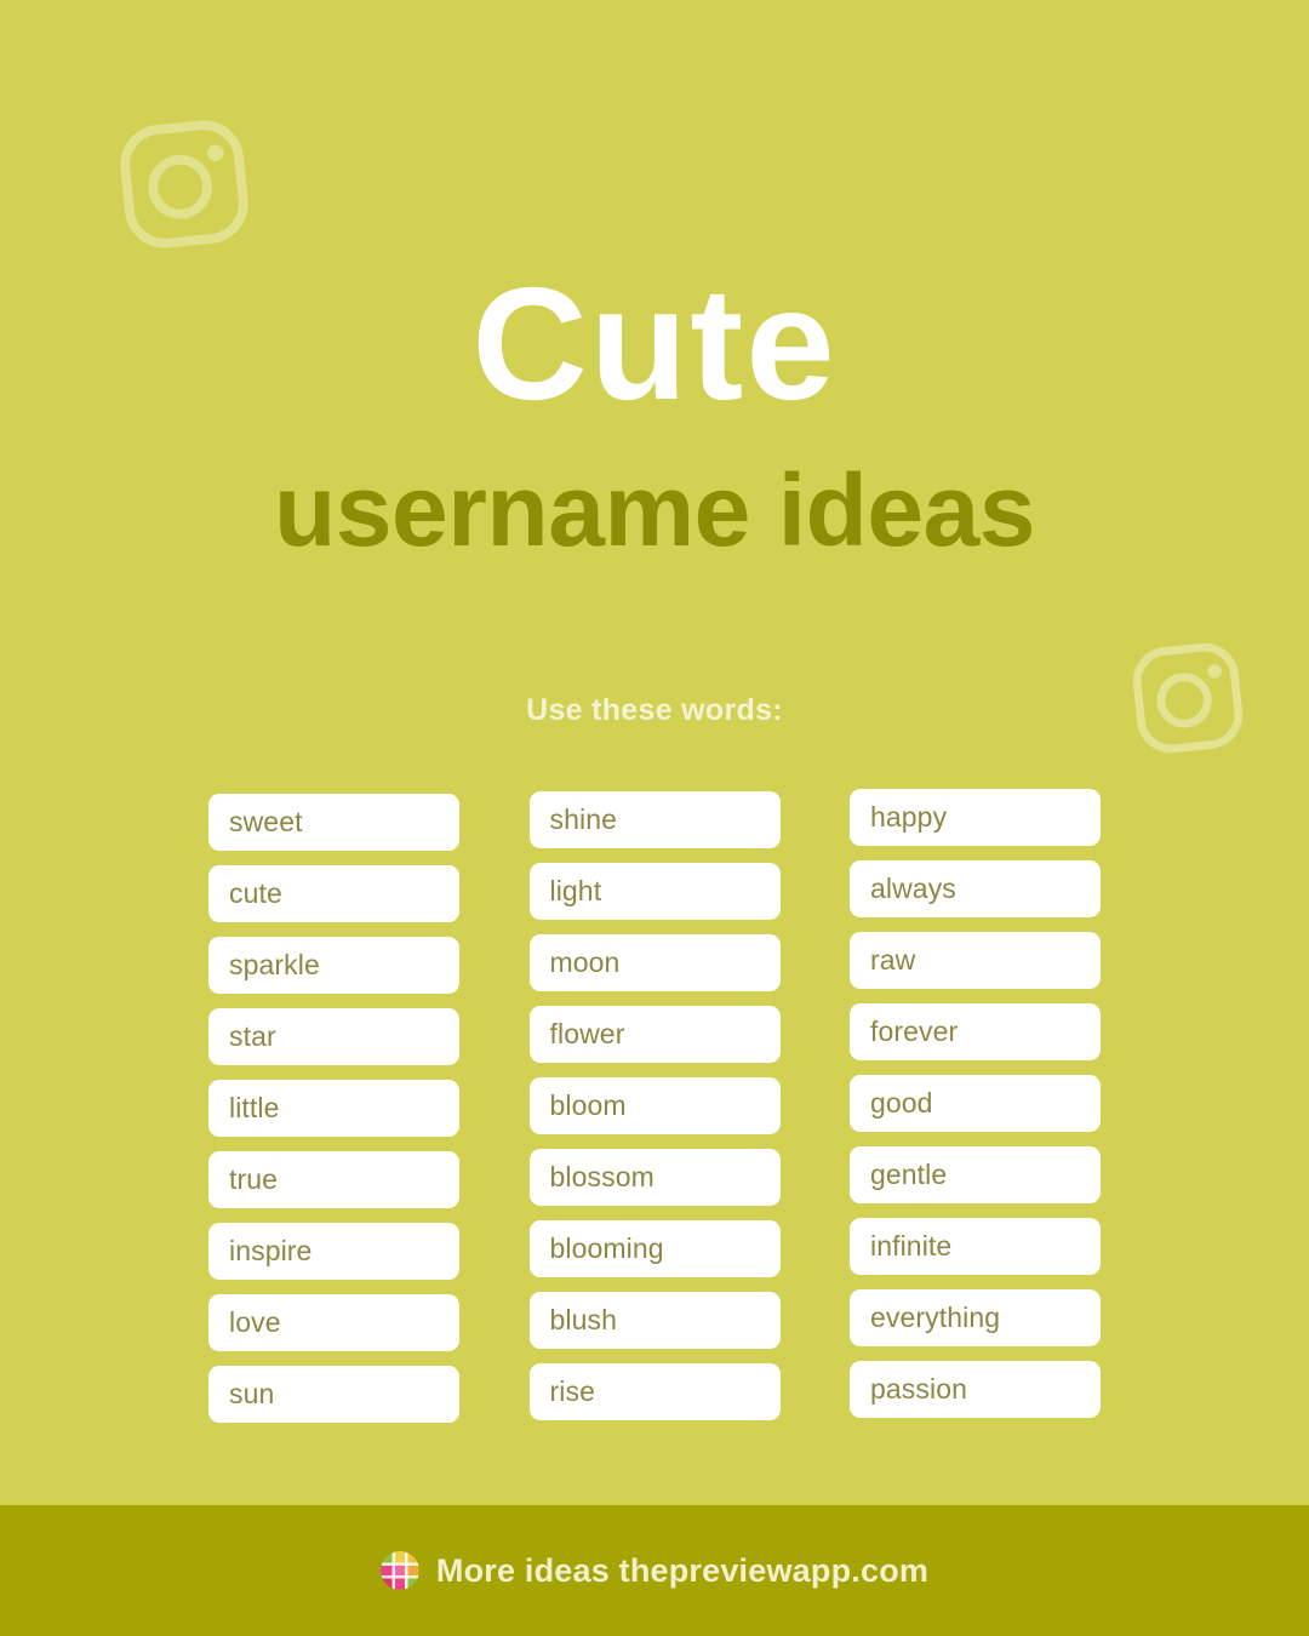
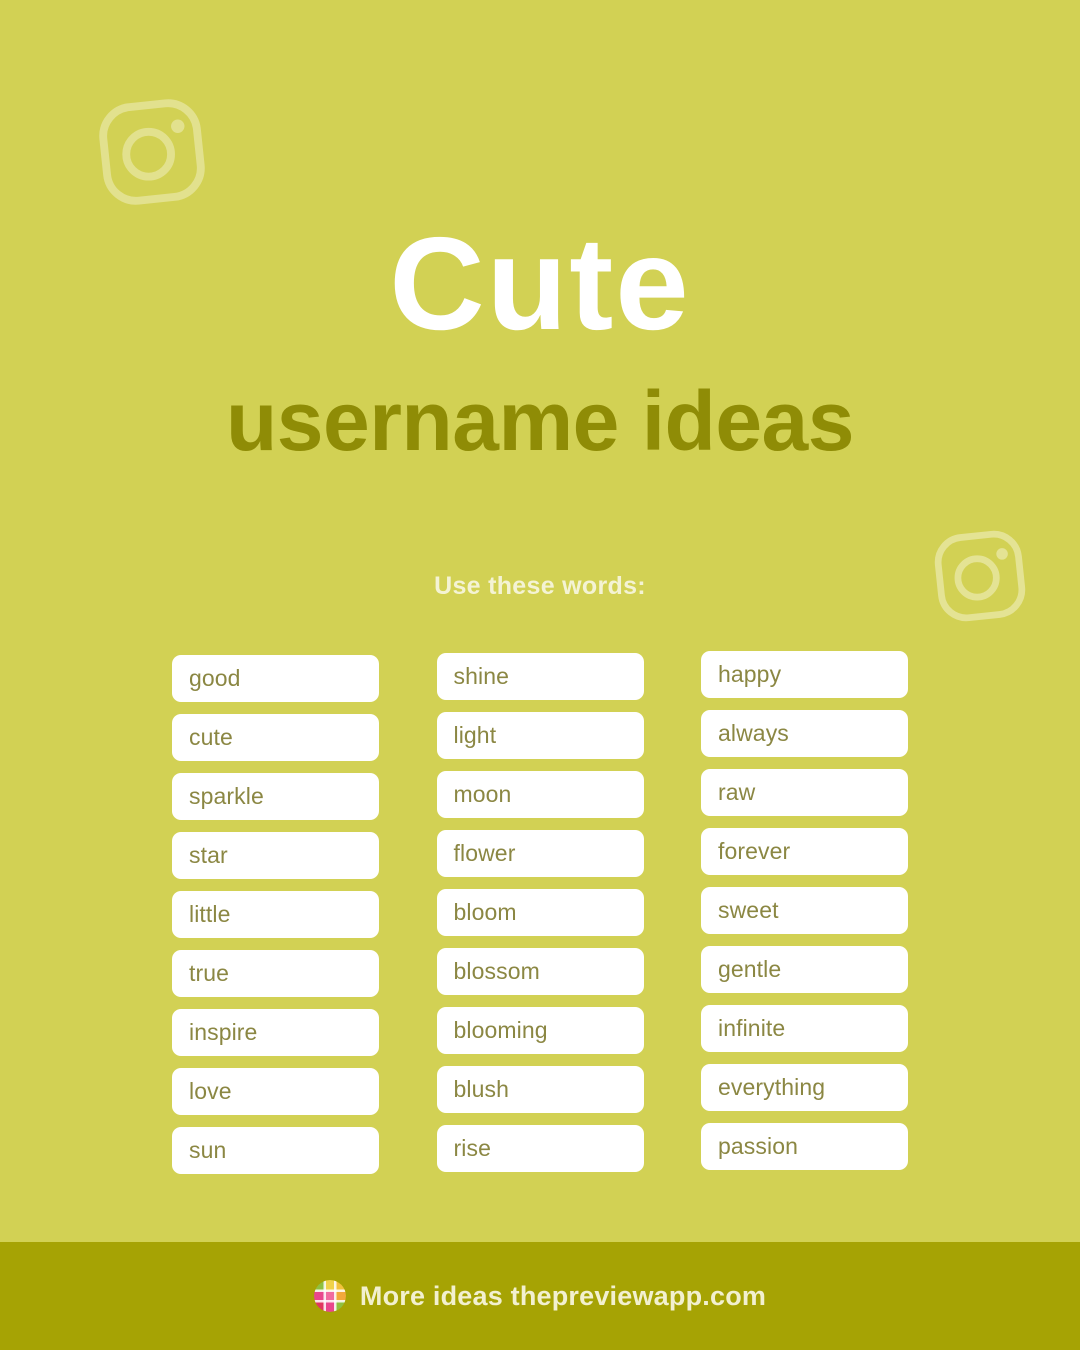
  Cute
  username ideas
  Use these words:
- sweet
+ good
  cute
  sparkle
  star
  little
  true
  inspire
  love
  sun
  shine
  light
  moon
  flower
  bloom
  blossom
  blooming
  blush
  rise
  happy
  always
  raw
  forever
- good
+ sweet
  gentle
  infinite
  everything
  passion
  More ideas thepreviewapp.com
